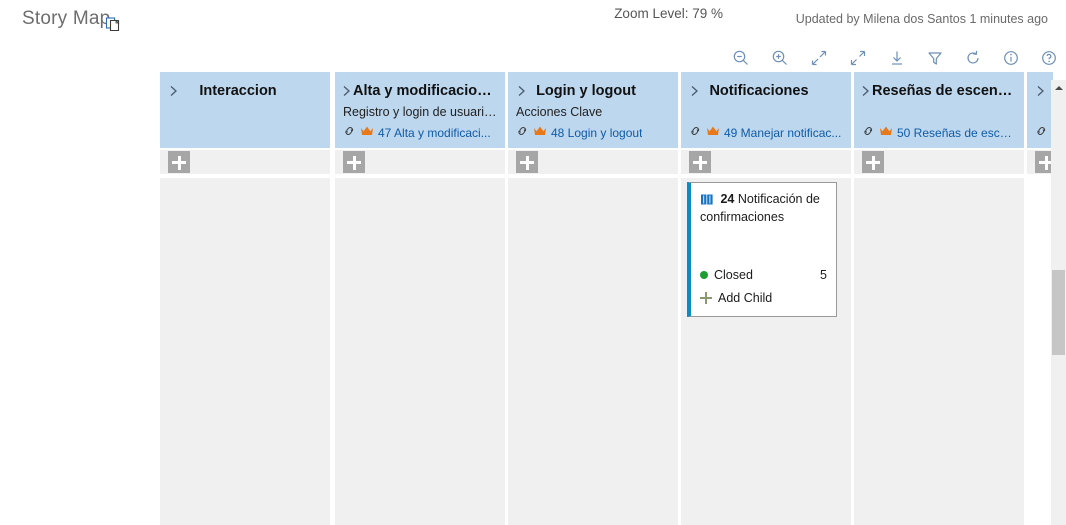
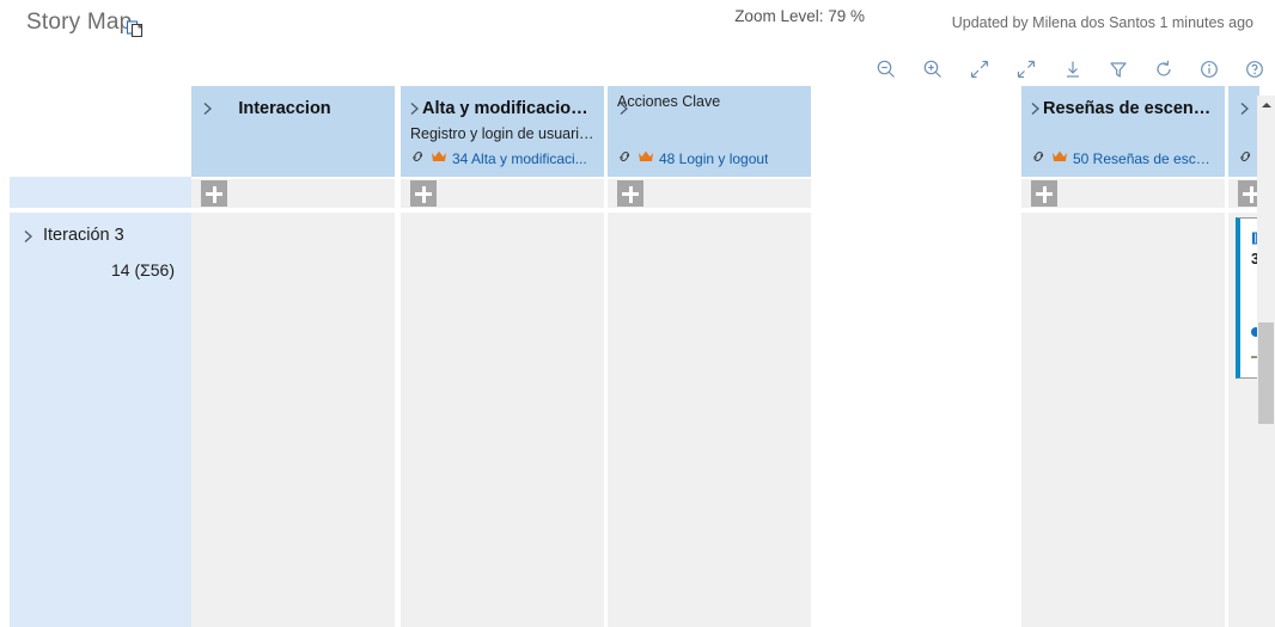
  Story Map
  Updated by Milena dos Santos 1 minutes ago
  Zoom Level: 79 %
+ Iteración 3
+ 14 (Σ56)
  Interaccion
  Alta y modificacion ..
  Registro y login de usuario...
- 47 Alta y modificaci...
+ 34 Alta y modificaci...
- Login y logout
  Acciones Clave
  48 Login y logout
- Notificaciones
- 49 Manejar notificac...
- 24 Notificación de confirmaciones
- Closed
- 5
- Add Child
  Reseñas de escenari.
  50 Reseñas de escen.
+ 3
